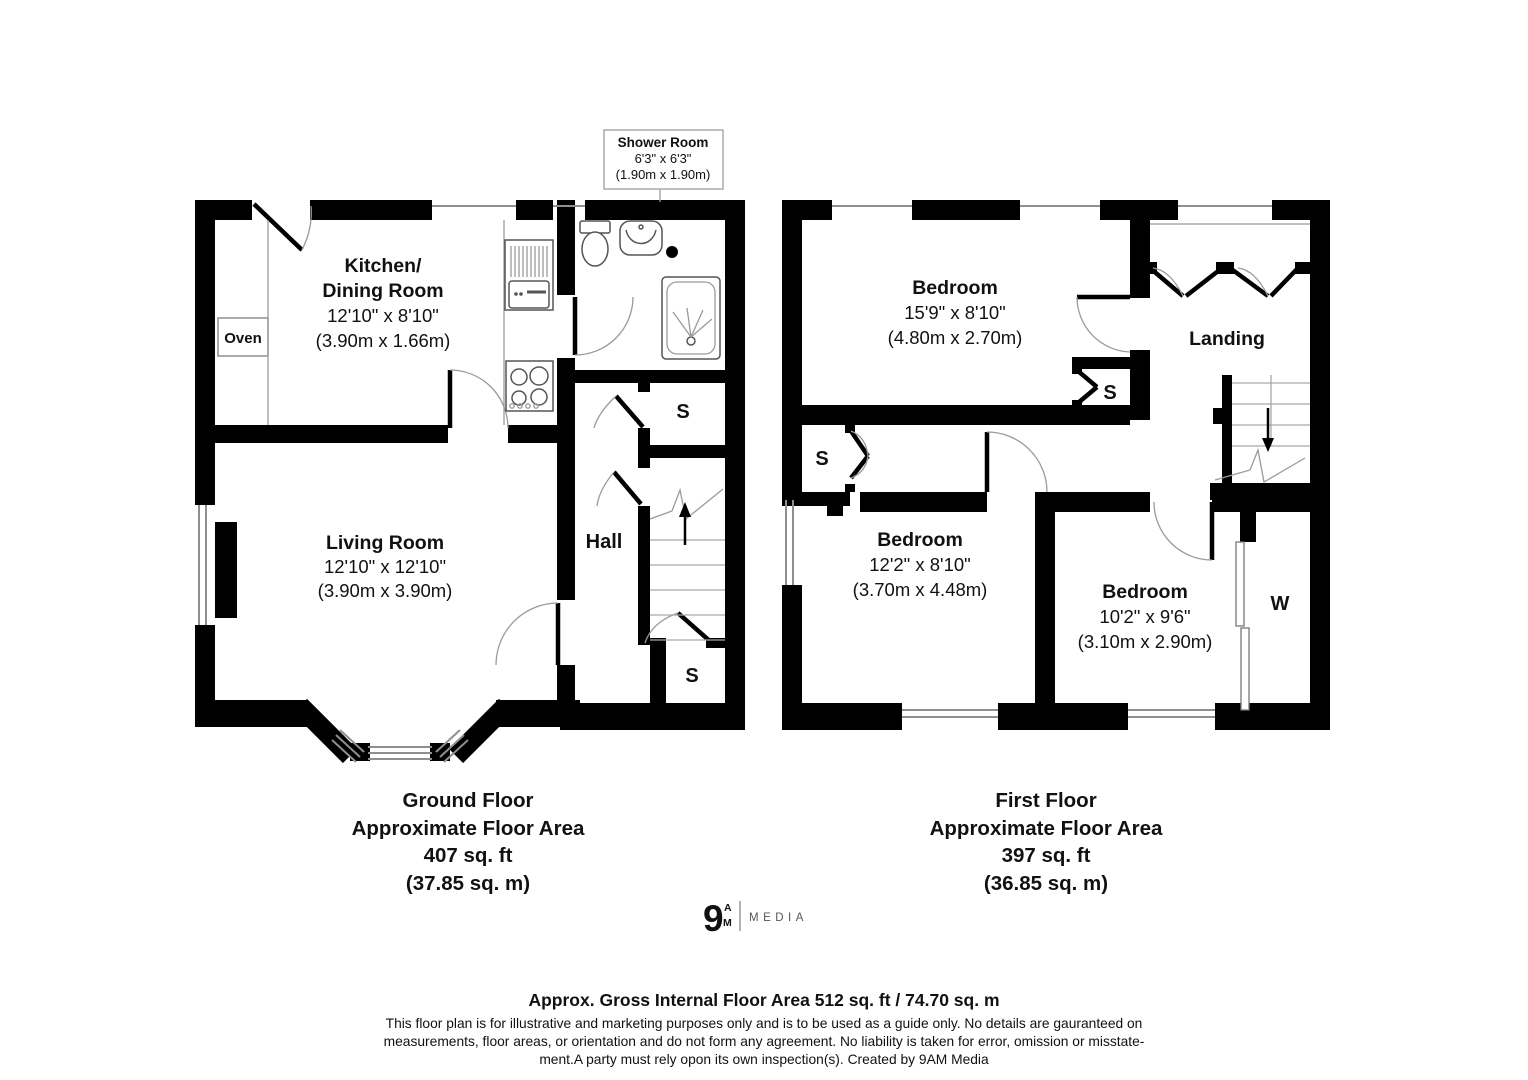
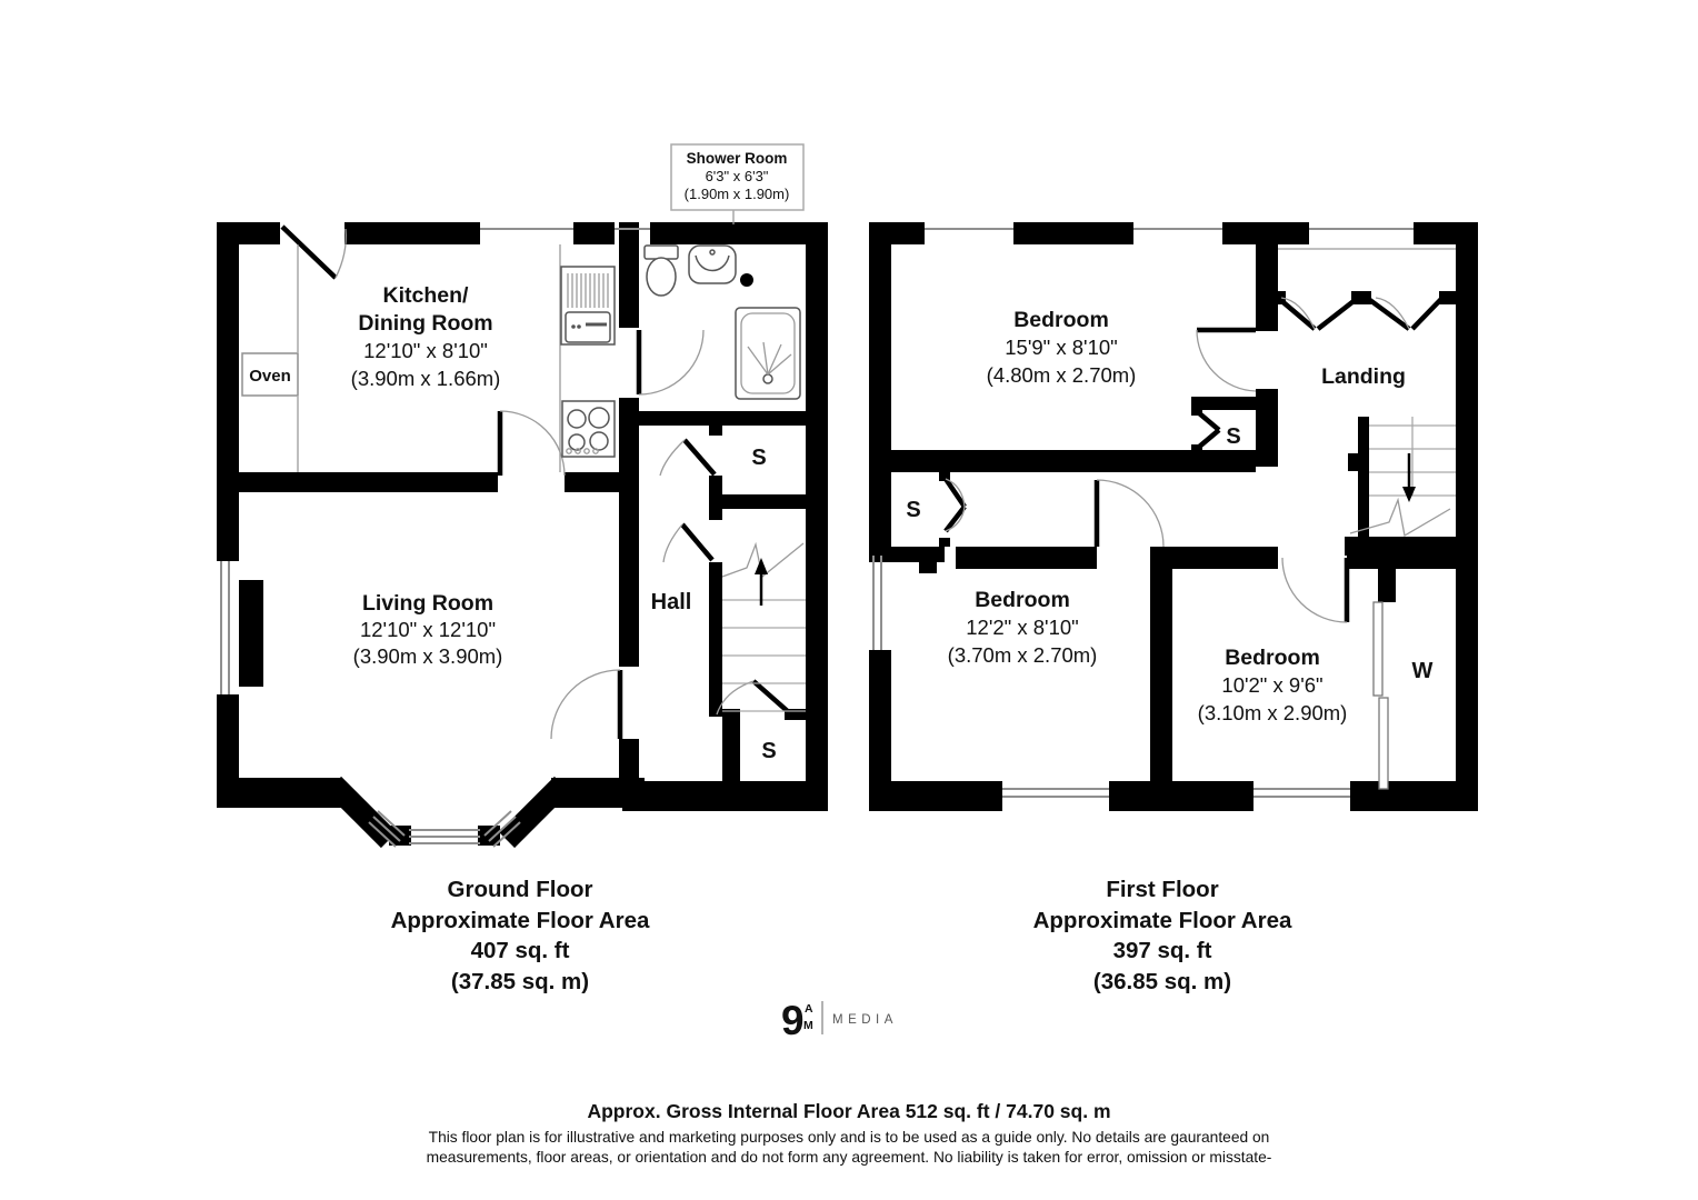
  Shower Room
  6'3" x 6'3"
  (1.90m x 1.90m)
  Kitchen/
  Dining Room
  12'10" x 8'10"
  (3.90m x 1.66m)
  Living Room
  12'10" x 12'10"
  (3.90m x 3.90m)
  Hall
  Oven
  S
  S
  Ground Floor
  Approximate Floor Area
  407 sq. ft
  (37.85 sq. m)
  Bedroom
  15'9" x 8'10"
  (4.80m x 2.70m)
  Landing
  Bedroom
  12'2" x 8'10"
- (3.70m x 4.48m)
+ (3.70m x 2.70m)
  Bedroom
  10'2" x 9'6"
  (3.10m x 2.90m)
  S
  S
  W
  First Floor
  Approximate Floor Area
  397 sq. ft
  (36.85 sq. m)
  9
  A
  M
  MEDIA
  Approx. Gross Internal Floor Area 512 sq. ft / 74.70 sq. m
  This floor plan is for illustrative and marketing purposes only and is to be used as a guide only. No details are gauranteed on
  measurements, floor areas, or orientation and do not form any agreement. No liability is taken for error, omission or misstate-
- ment.A party must rely opon its own inspection(s). Created by 9AM Media
